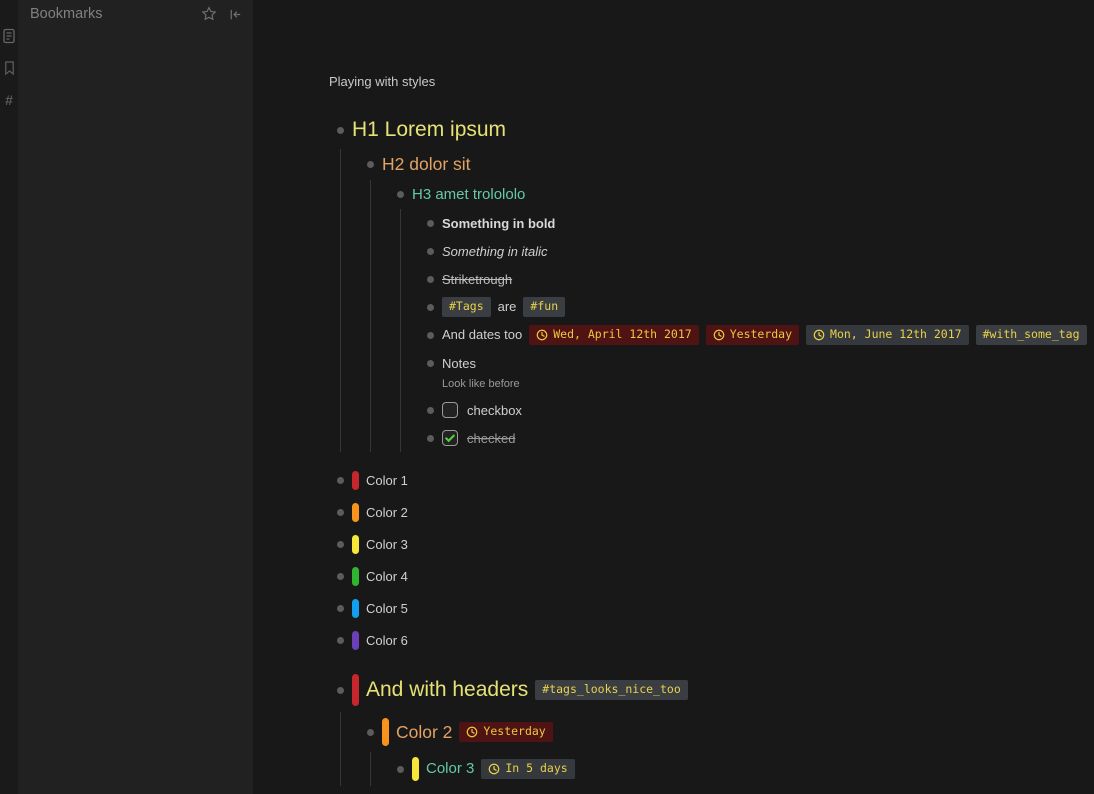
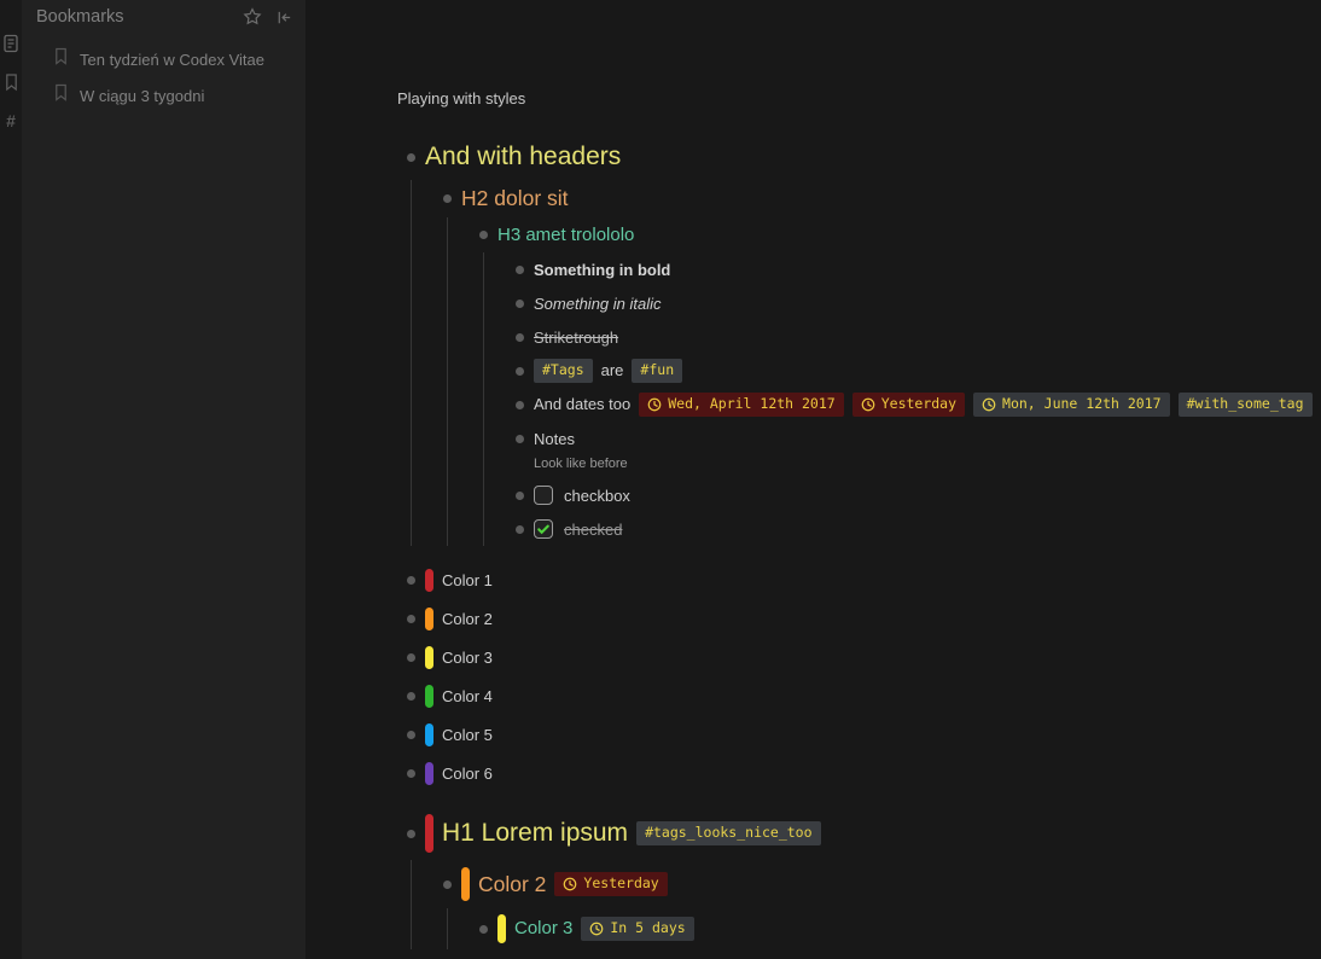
  #
  Bookmarks
+ Ten tydzień w Codex Vitae
+ W ciągu 3 tygodni
  Playing with styles
- H1 Lorem ipsum
+ And with headers
  H2 dolor sit
  H3 amet trolololo
  Something in bold
  Something in italic
  Striketrough
  #Tags
  are
  #fun
  And dates too
  Wed, April 12th 2017
  Yesterday
  Mon, June 12th 2017
  #with_some_tag
  Notes
  Look like before
  checkbox
  checked
  Color 1
  Color 2
  Color 3
  Color 4
  Color 5
  Color 6
- And with headers
+ H1 Lorem ipsum
  #tags_looks_nice_too
  Color 2
  Yesterday
  Color 3
  In 5 days
